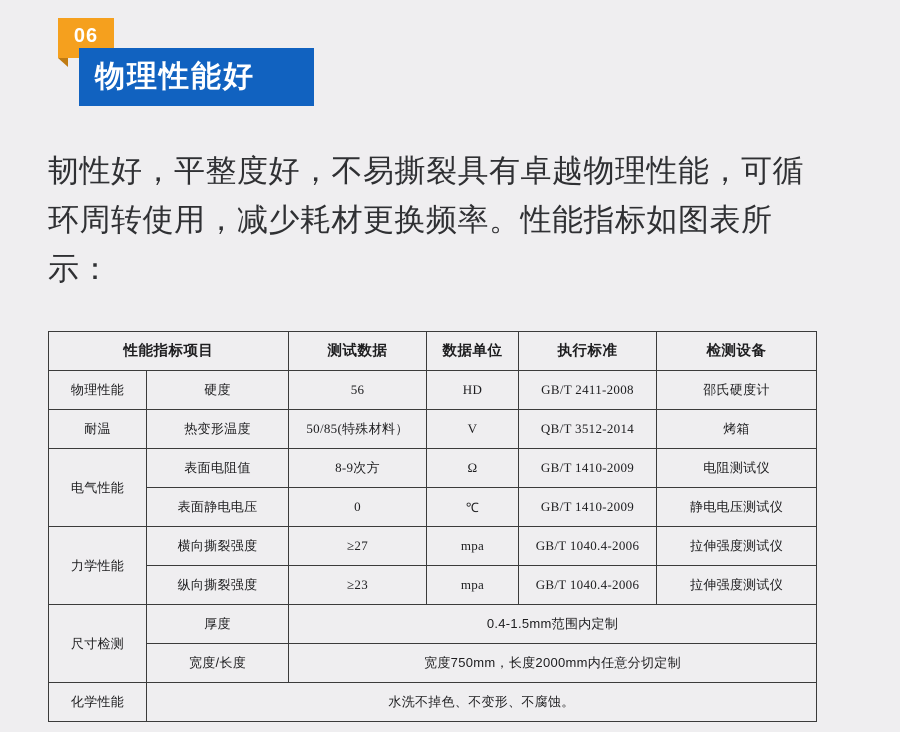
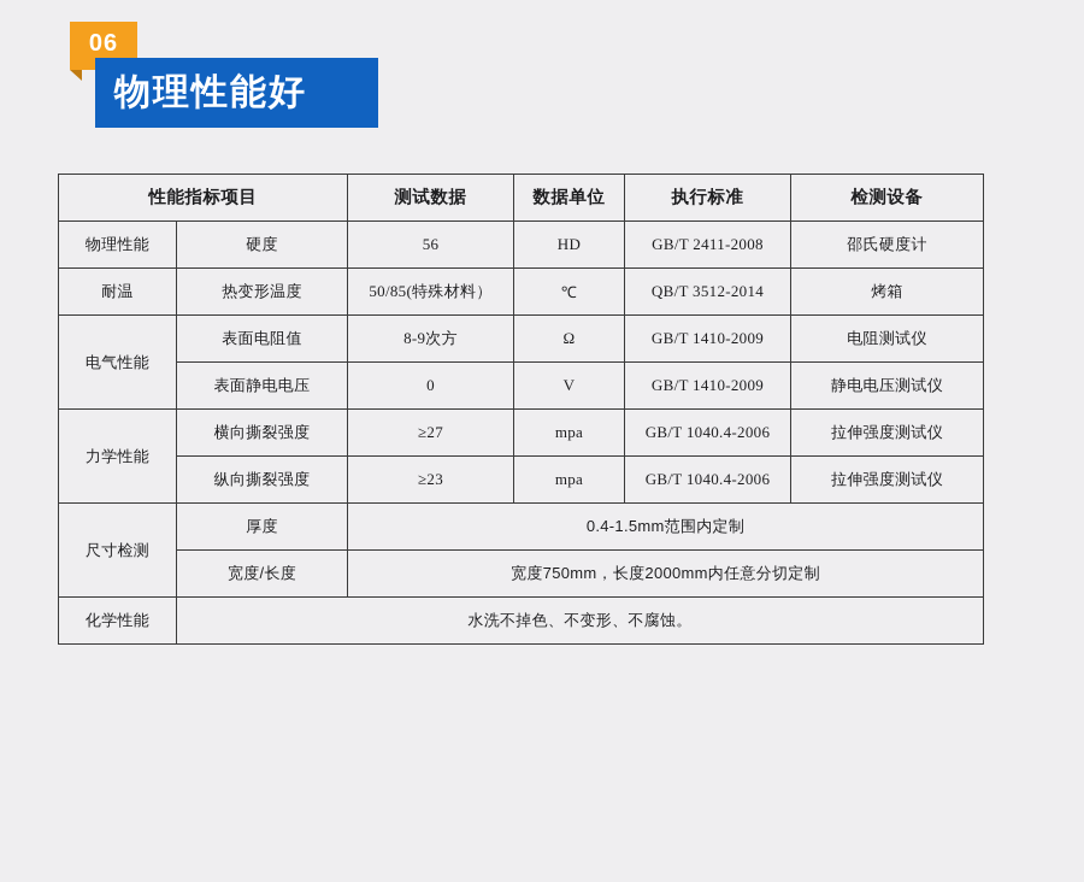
  06
  物理性能好
- 韧性好，平整度好，不易撕裂具有卓越物理性能，可循环周转使用，减少耗材更换频率。性能指标如图表所示：
  性能指标项目	测试数据	数据单位	执行标准	检测设备
  物理性能	硬度	56	HD	GB/T 2411-2008	邵氏硬度计
- 耐温	热变形温度	50/85(特殊材料）	V	QB/T 3512-2014	烤箱
+ 耐温	热变形温度	50/85(特殊材料）	℃	QB/T 3512-2014	烤箱
  电气性能	表面电阻值	8-9次方	Ω	GB/T 1410-2009	电阻测试仪
- 表面静电电压	0	℃	GB/T 1410-2009	静电电压测试仪
+ 表面静电电压	0	V	GB/T 1410-2009	静电电压测试仪
  力学性能	横向撕裂强度	≥27	mpa	GB/T 1040.4-2006	拉伸强度测试仪
  纵向撕裂强度	≥23	mpa	GB/T 1040.4-2006	拉伸强度测试仪
  尺寸检测	厚度	0.4-1.5mm范围内定制
  宽度/长度	宽度750mm，长度2000mm内任意分切定制
  化学性能	水洗不掉色、不变形、不腐蚀。
